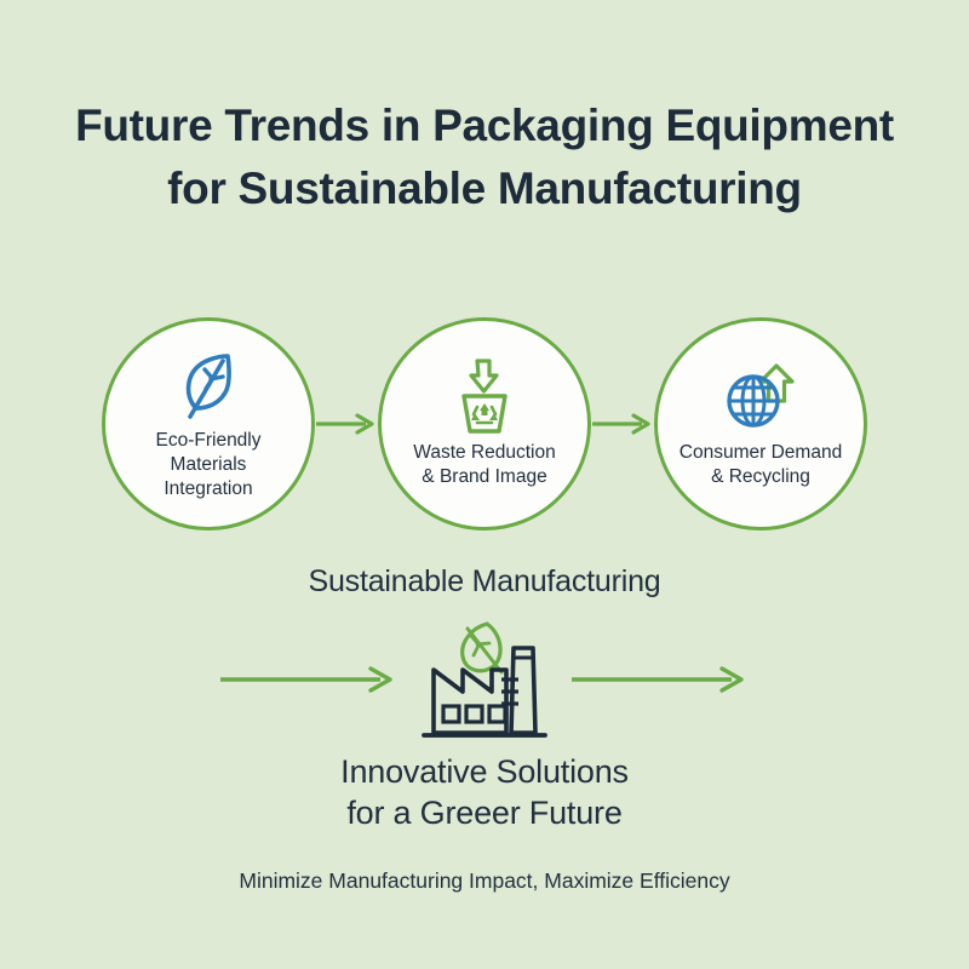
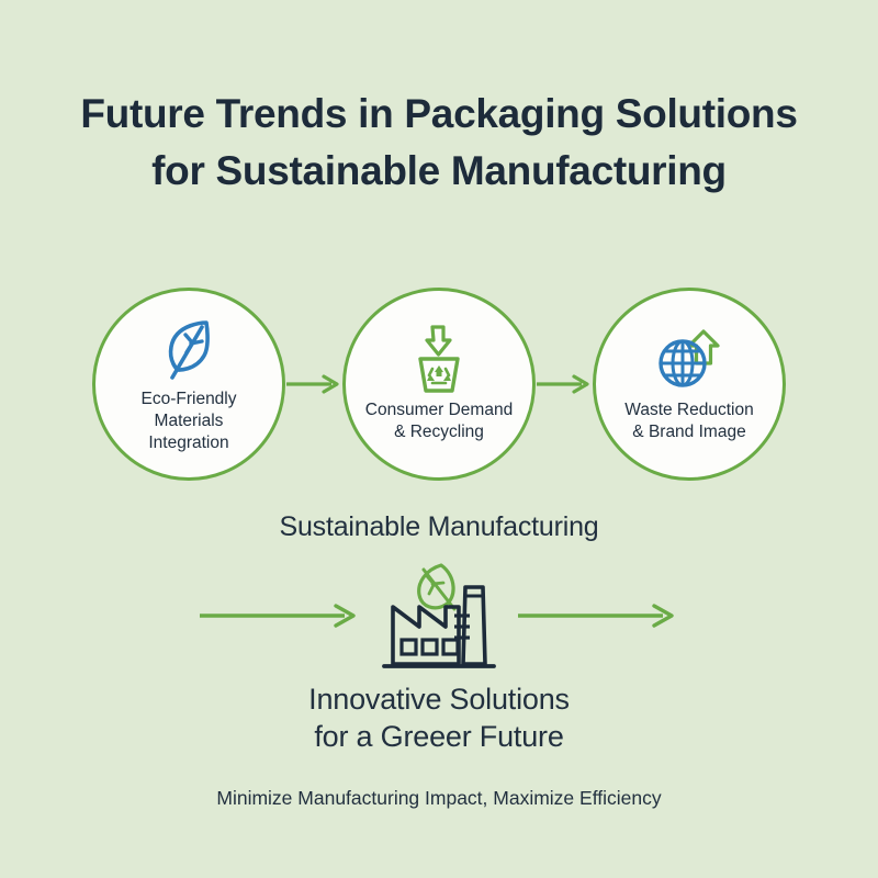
- Future Trends in Packaging Equipment
+ Future Trends in Packaging Solutions
  for Sustainable Manufacturing
  Eco-Friendly
  Materials
  Integration
- Waste Reduction
+ Consumer Demand
- & Brand Image
+ & Recycling
- Consumer Demand
+ Waste Reduction
- & Recycling
+ & Brand Image
  Sustainable Manufacturing
  Innovative Solutions
  for a Greeer Future
  Minimize Manufacturing Impact, Maximize Efficiency
